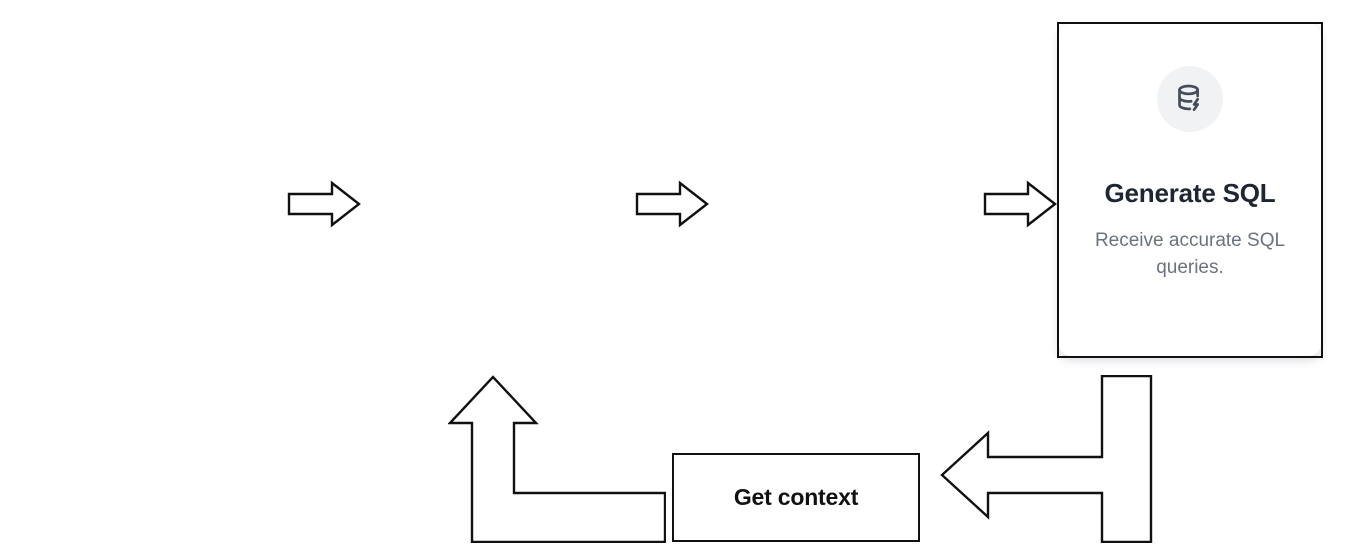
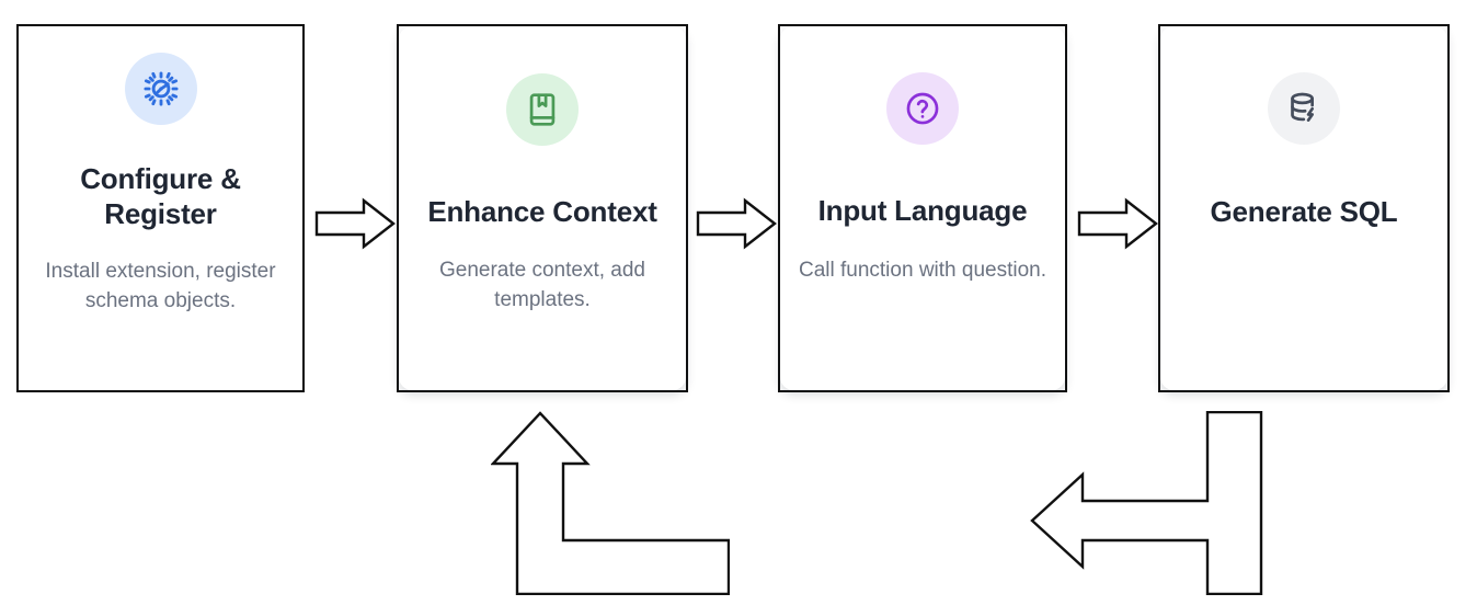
+ Configure & Register
+ Install extension, register schema objects.
+ Enhance Context
+ Generate context, add templates.
+ Input Language
+ Call function with question.
  Generate SQL
- Receive accurate SQL queries.
- Get context
